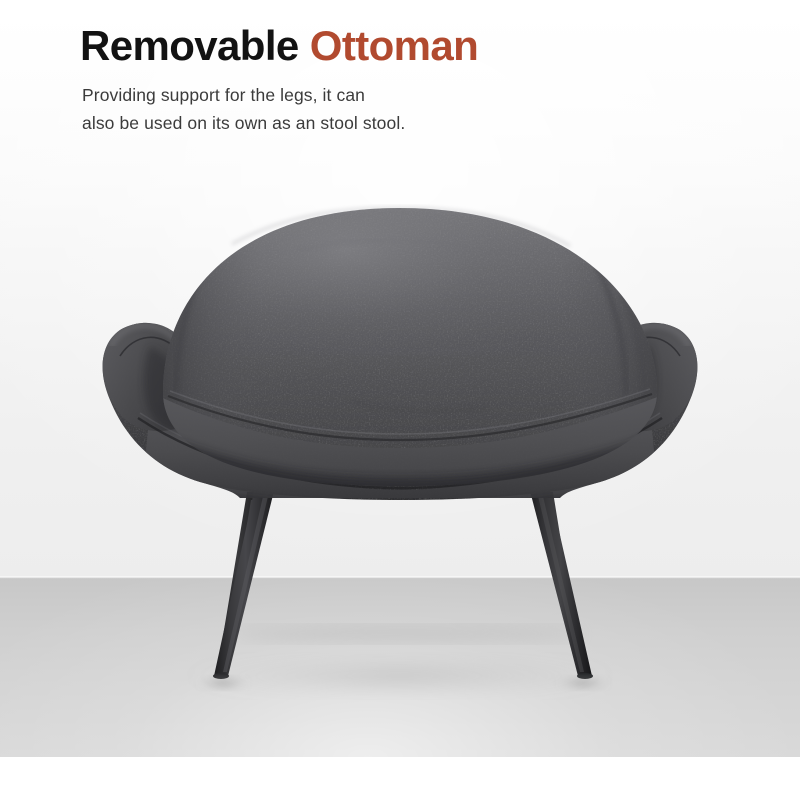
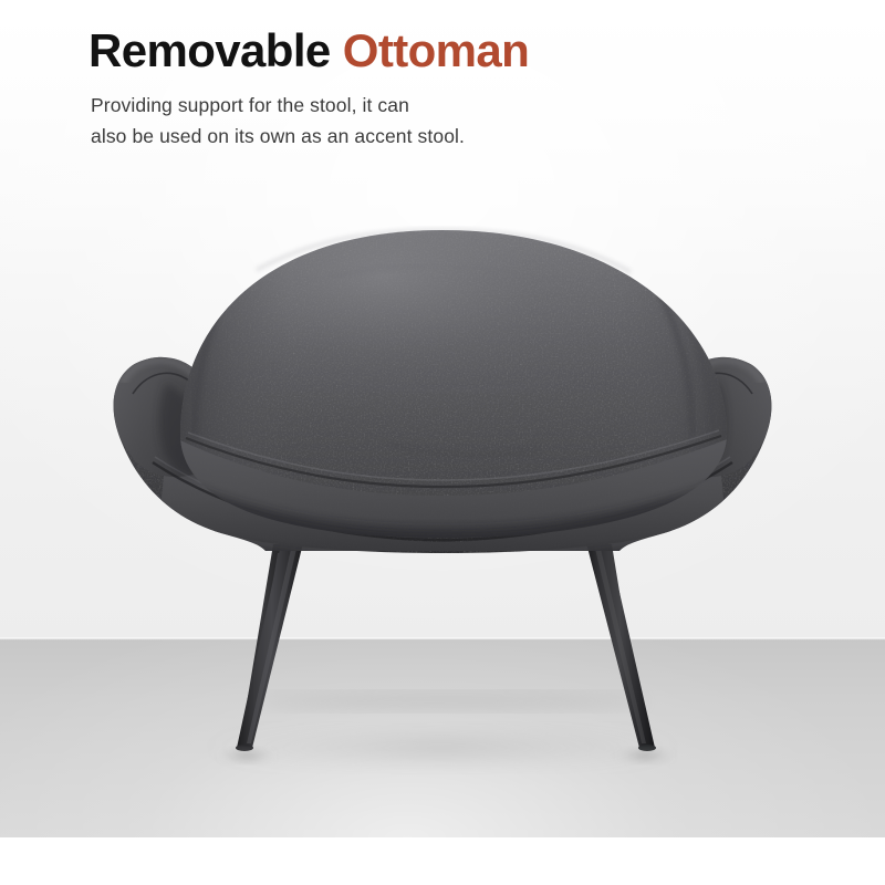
  Removable Ottoman
- Providing support for the legs, it can
+ Providing support for the stool, it can
- also be used on its own as an stool stool.
+ also be used on its own as an accent stool.
